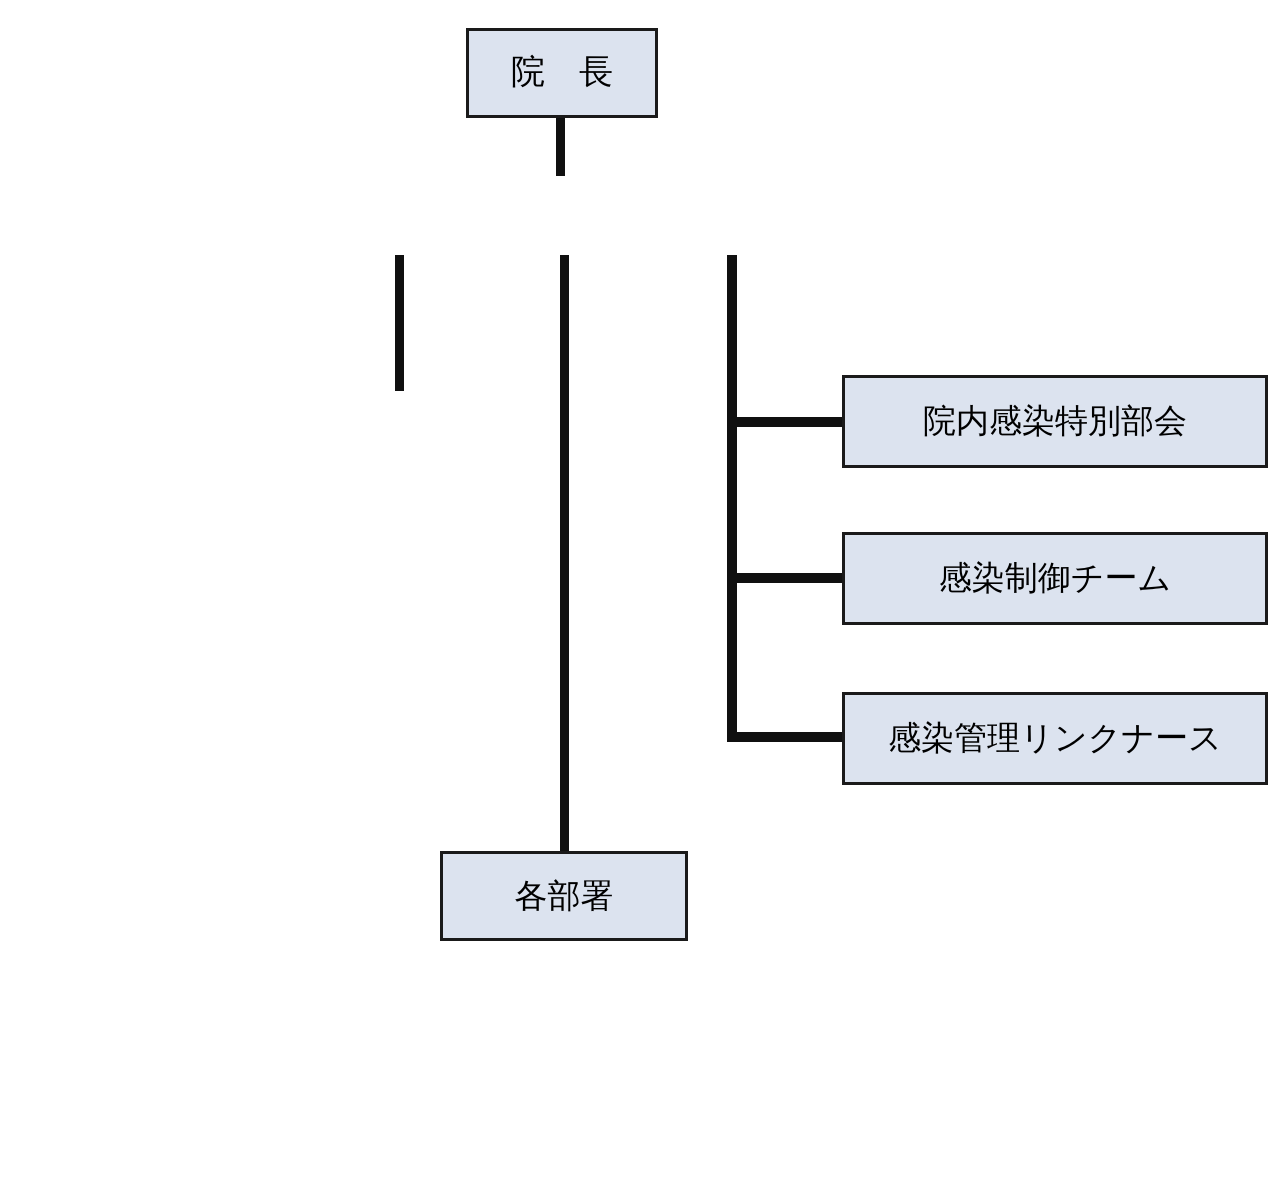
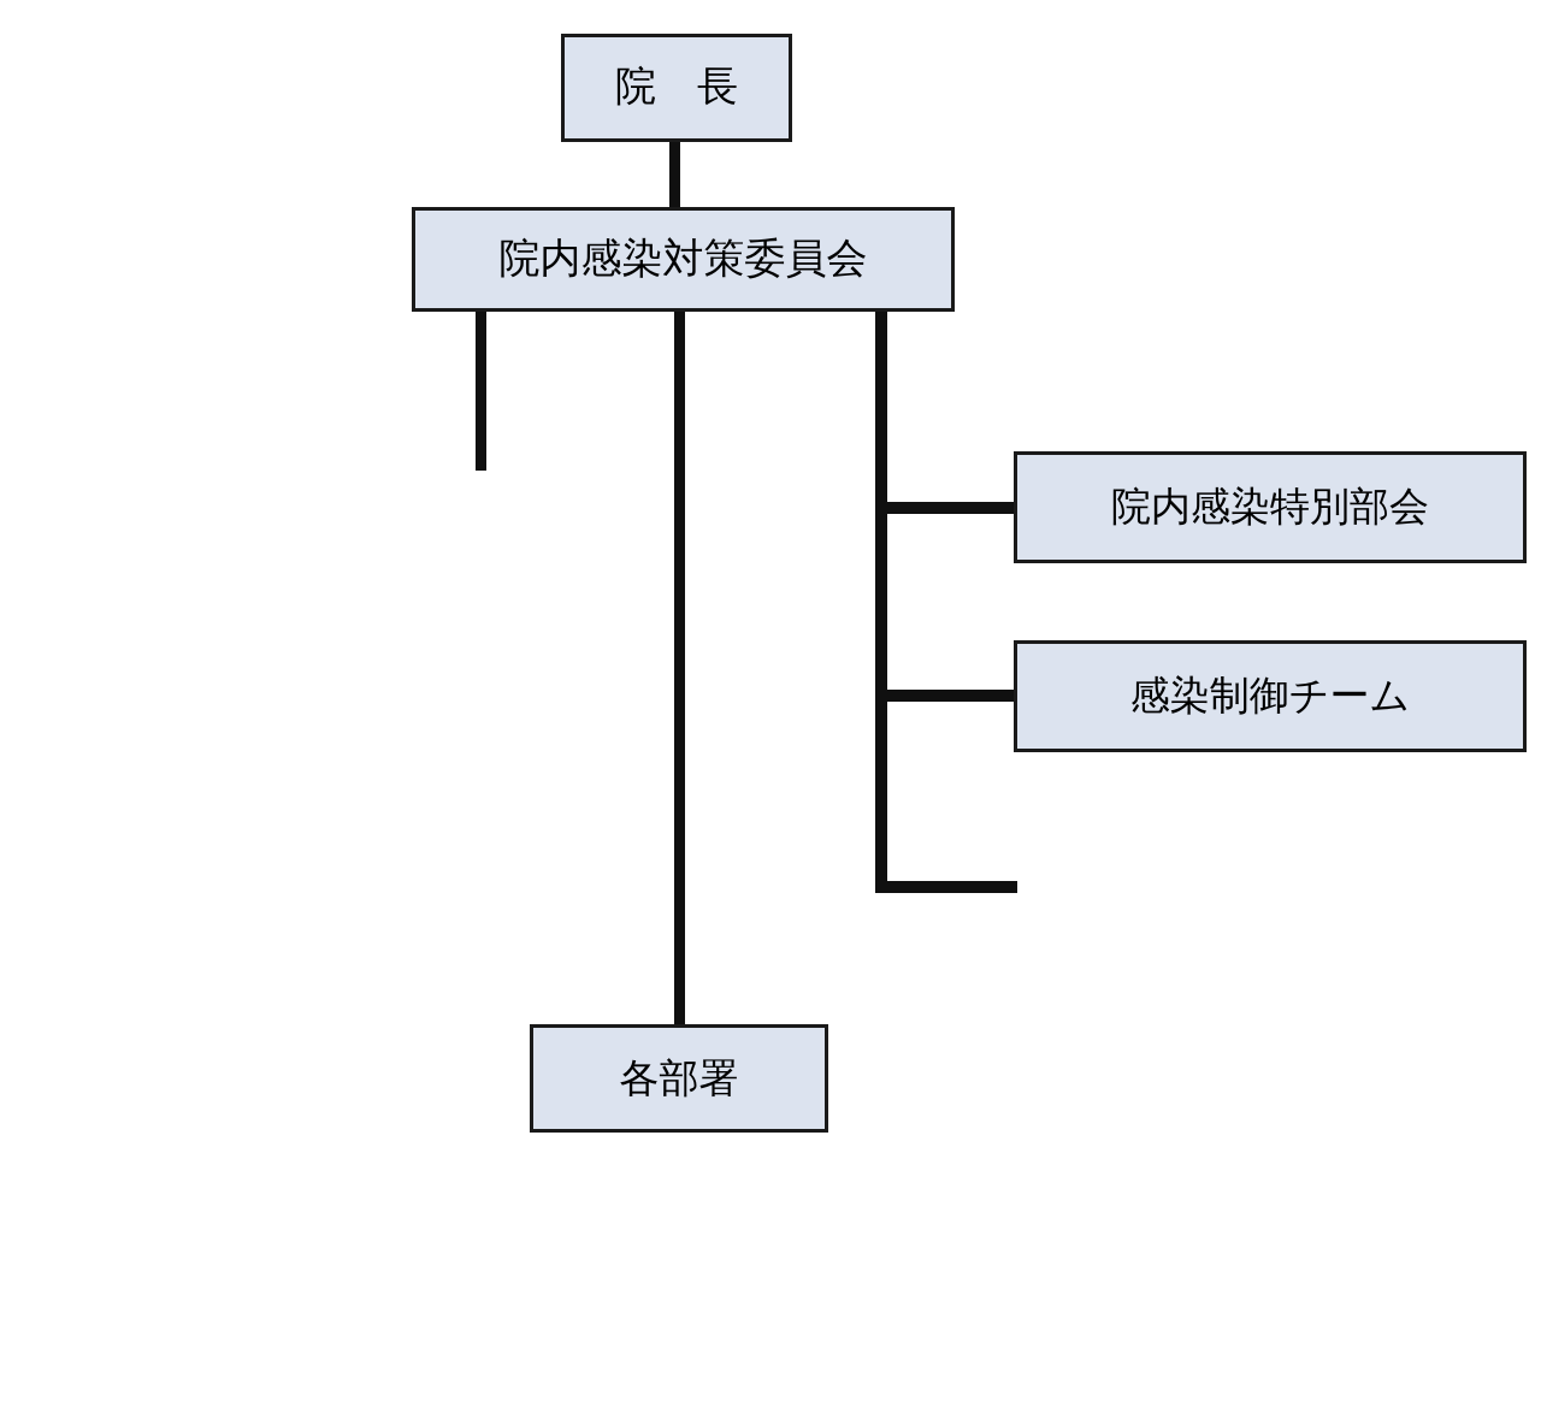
  院 長
+ 院内感染対策委員会
  院内感染特別部会
  感染制御チーム
- 感染管理リンクナース
  各部署
